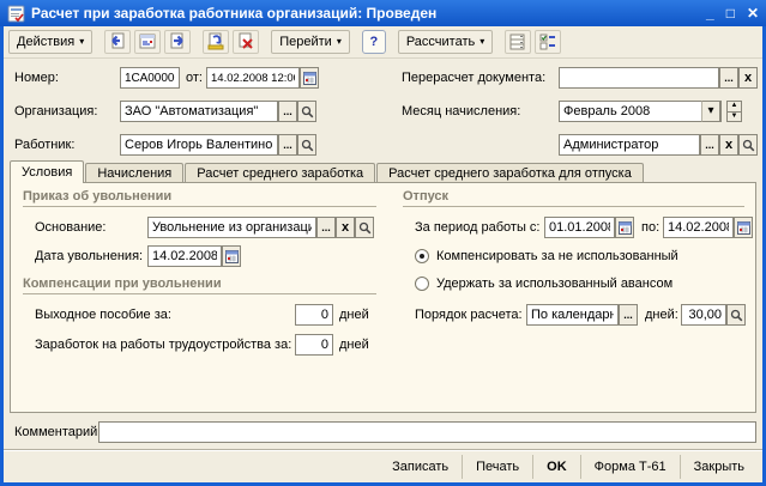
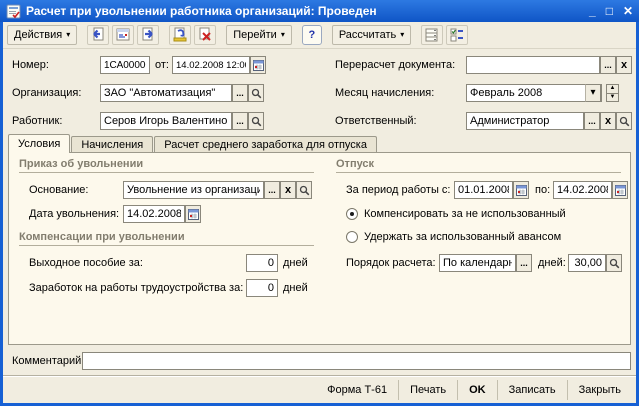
- Расчет при заработка работника организаций: Проведен
+ Расчет при увольнении работника организаций: Проведен
  _
  □
  ✕
  Действия
  ▾
  Перейти
  ▾
  ?
  Рассчитать
  ▾
  Номер:
  от:
  14.02.2008 12:0
  Организация:
  ЗАО "Автоматизация"
  ...
  Работник:
  Серов Игорь Валентино
  ...
  Перерасчет документа:
  ...
  x
  Месяц начисления:
  Февраль 2008
  ▾
+ Ответственный:
  Администратор
  ...
  x
  Условия
  Начисления
- Расчет среднего заработка
  Расчет среднего заработка для отпуска
  Приказ об увольнении
  Основание:
  Увольнение из организаци
  ...
  x
  Дата увольнения:
  14.02.2008
  Компенсации при увольнении
  Выходное пособие за:
  0
  дней
  Заработок на работы трудоустройства за:
  0
  дней
  Отпуск
  За период работы с:
  01.01.200
  по:
  14.02.200
  Компенсировать за не использованный
  Удержать за использованный авансом
  Порядок расчета:
  По календарн
  ...
  дней:
  30,00
  Комментарий
- Записать
+ Форма Т-61
  Печать
  OK
- Форма Т-61
+ Записать
  Закрыть
